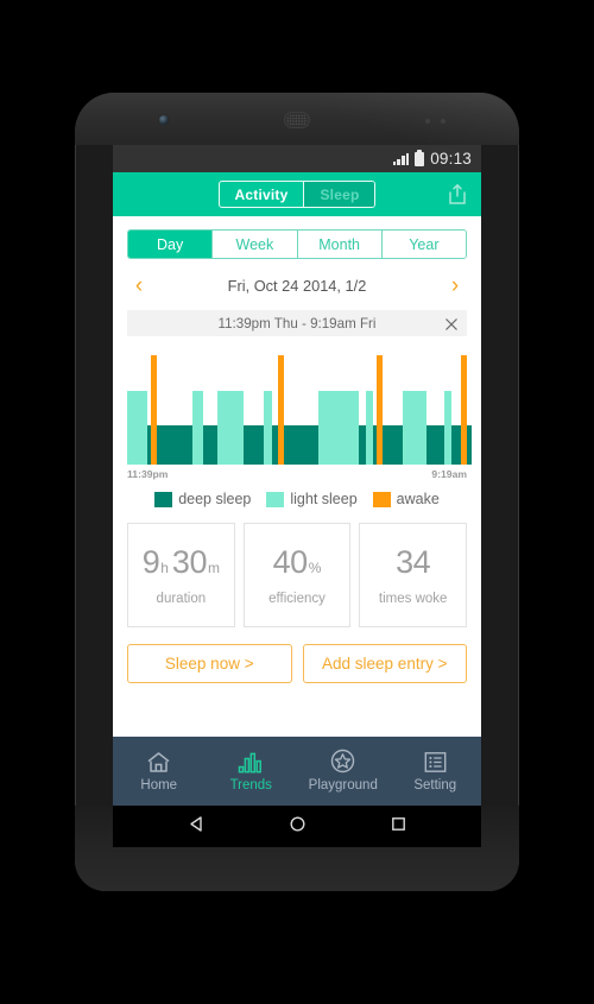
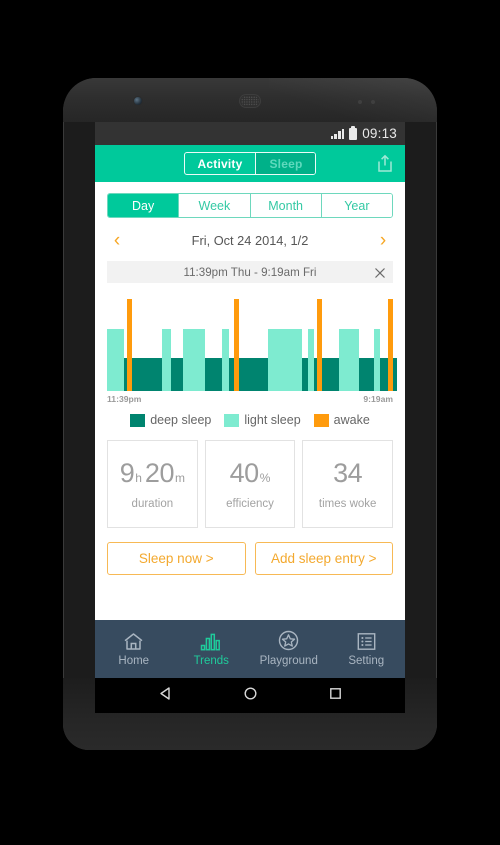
  09:13
  Activity
  Sleep
  Day
  Week
  Month
  Year
  ‹
  Fri, Oct 24 2014, 1/2
  ›
  11:39pm Thu - 9:19am Fri
  11:39pm
  9:19am
  deep sleep
  light sleep
  awake
  9
  h
- 30
+ 20
  m
  duration
  40
  %
  efficiency
  34
  times woke
  Sleep now >
  Add sleep entry >
  Home
  Trends
  Playground
  Setting
